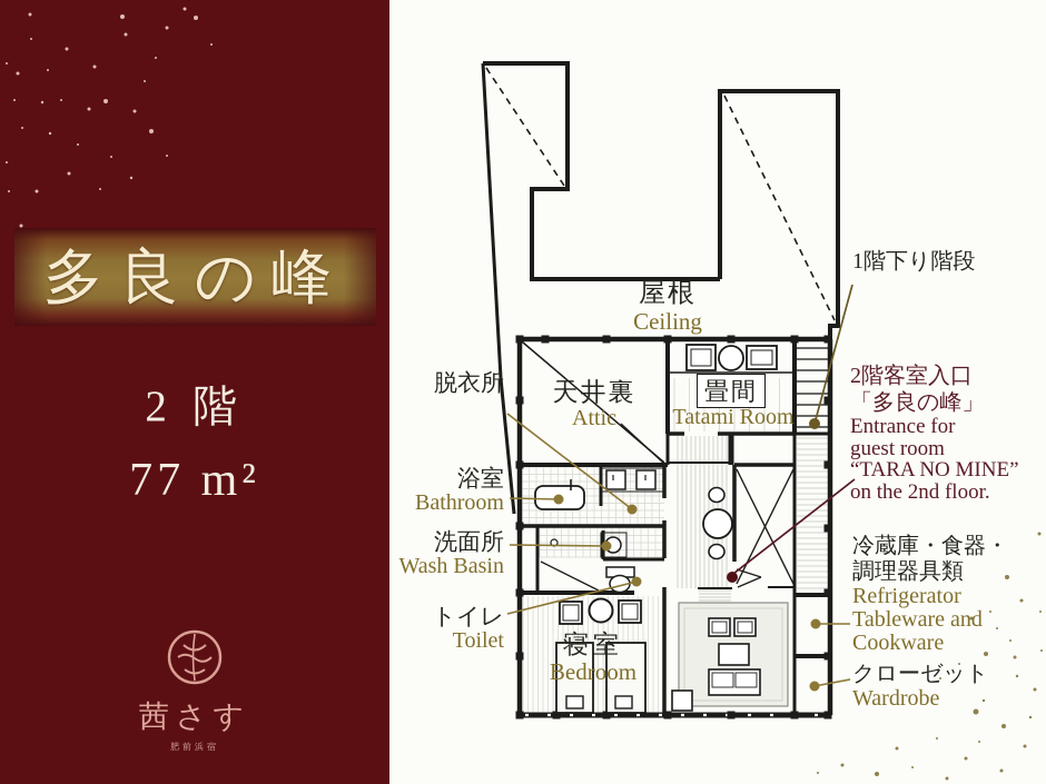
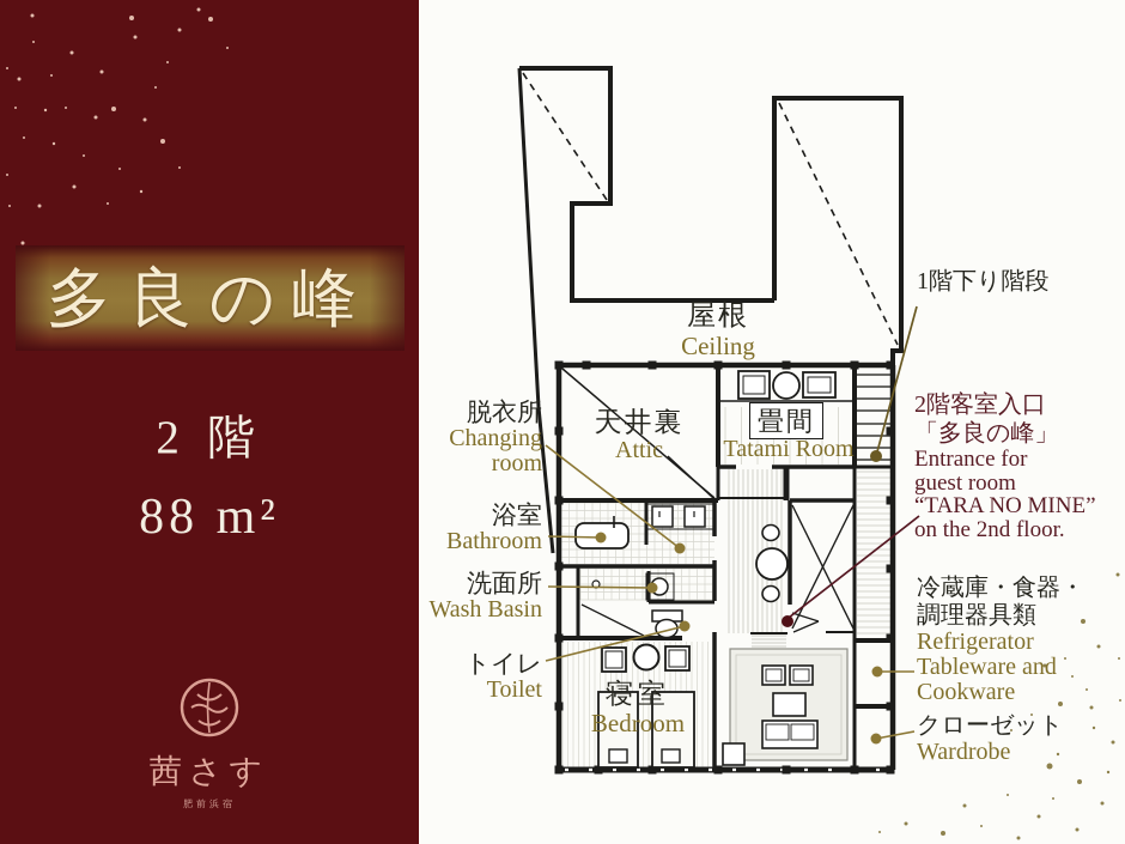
  多良の峰
  2 階
- 77 m²
+ 88 m²
  茜さす
  肥前浜宿
  屋根
  Ceiling
  天井裏
  Attic
  畳間
  Tatami Room
  脱衣所
+ Changing
+ room
  浴室
  Bathroom
  洗面所
  Wash Basin
  トイレ
  Toilet
  寝室
  Bedroom
  1階下り階段
  2階客室入口
  「多良の峰」
  Entrance for
  guest room
  “TARA NO MINE”
  on the 2nd floor.
  冷蔵庫・食器・
  調理器具類
  Refrigerator
  Tableware and
  Cookware
  クローゼット
  Wardrobe
